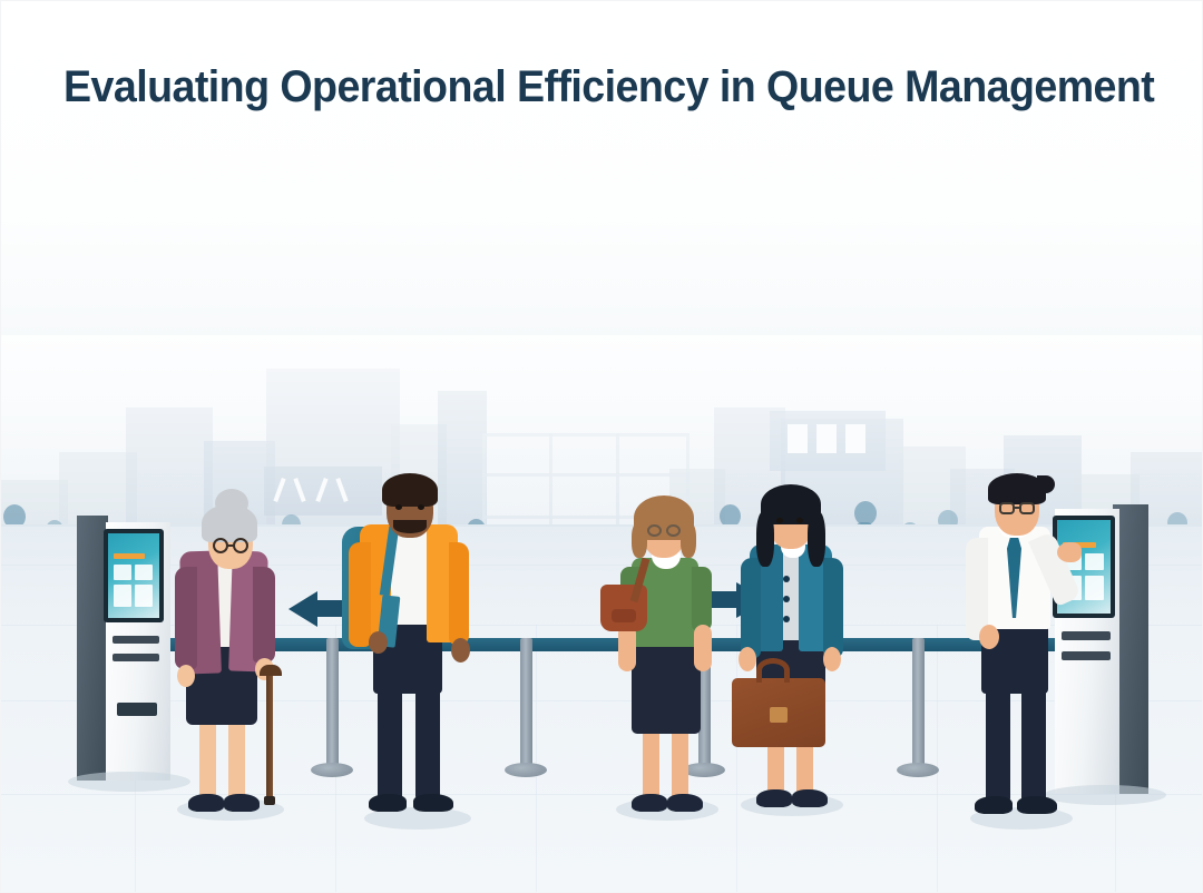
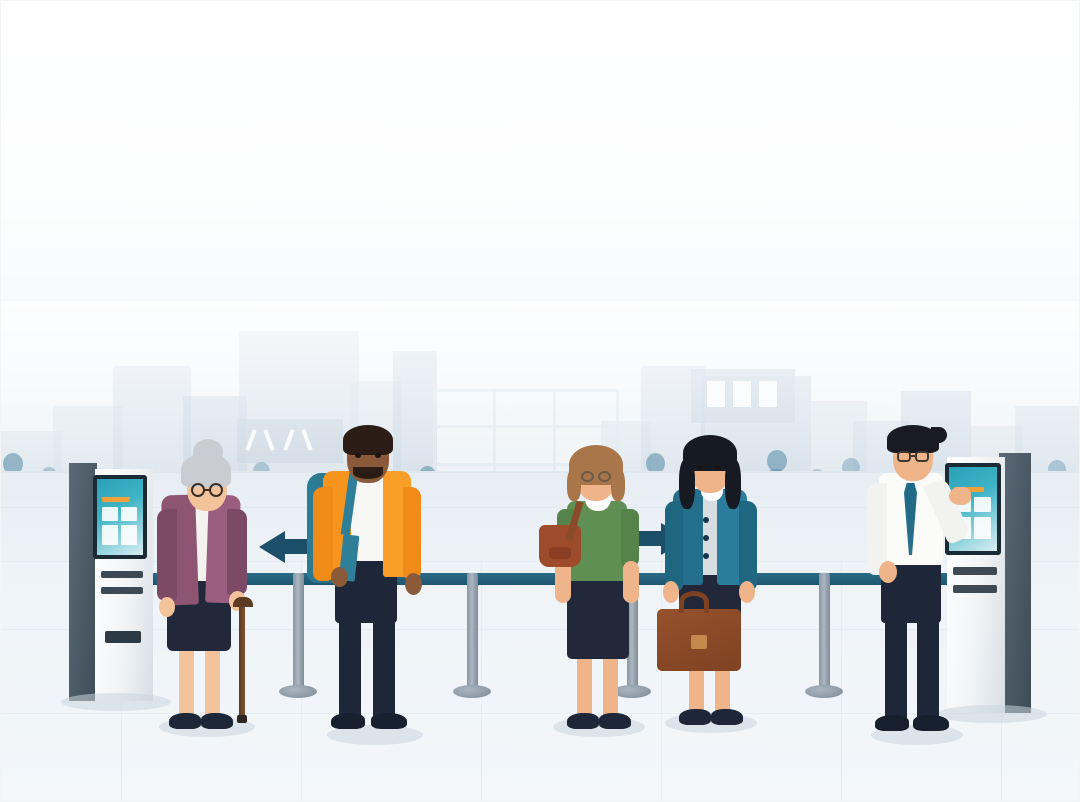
- Evaluating Operational Efficiency in Queue Management
